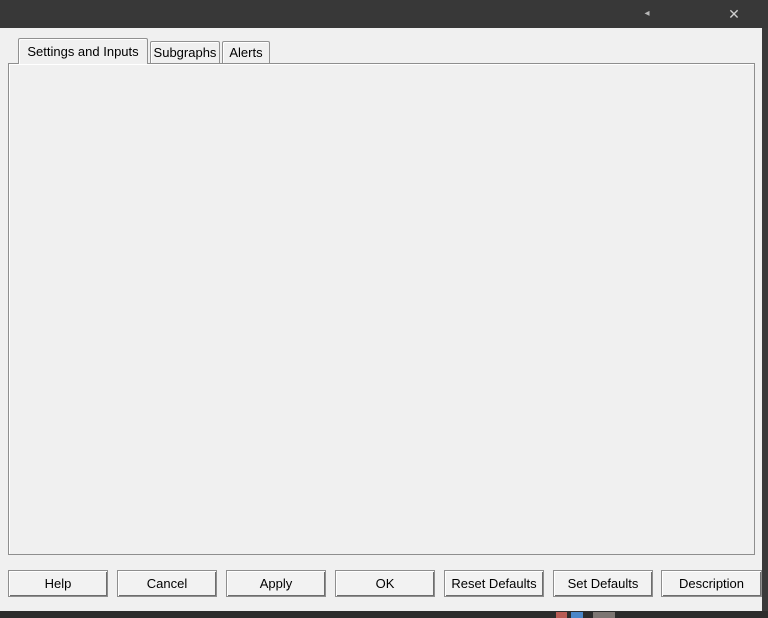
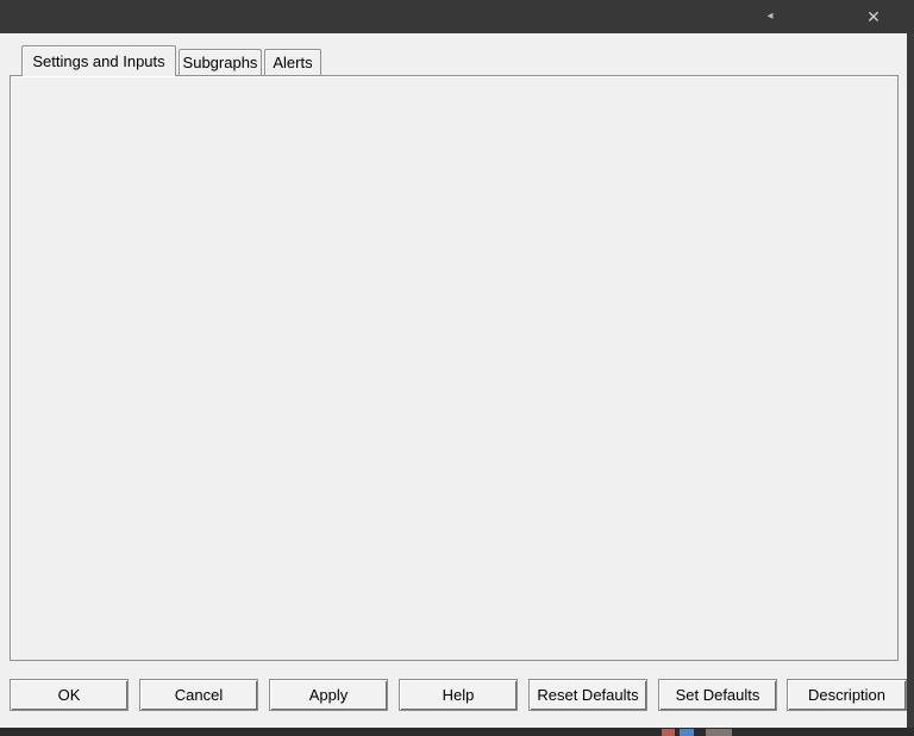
  ◂
  ✕
  Settings and Inputs
  Subgraphs
  Alerts
- Help
+ OK
  Cancel
  Apply
- OK
+ Help
  Reset Defaults
  Set Defaults
  Description
